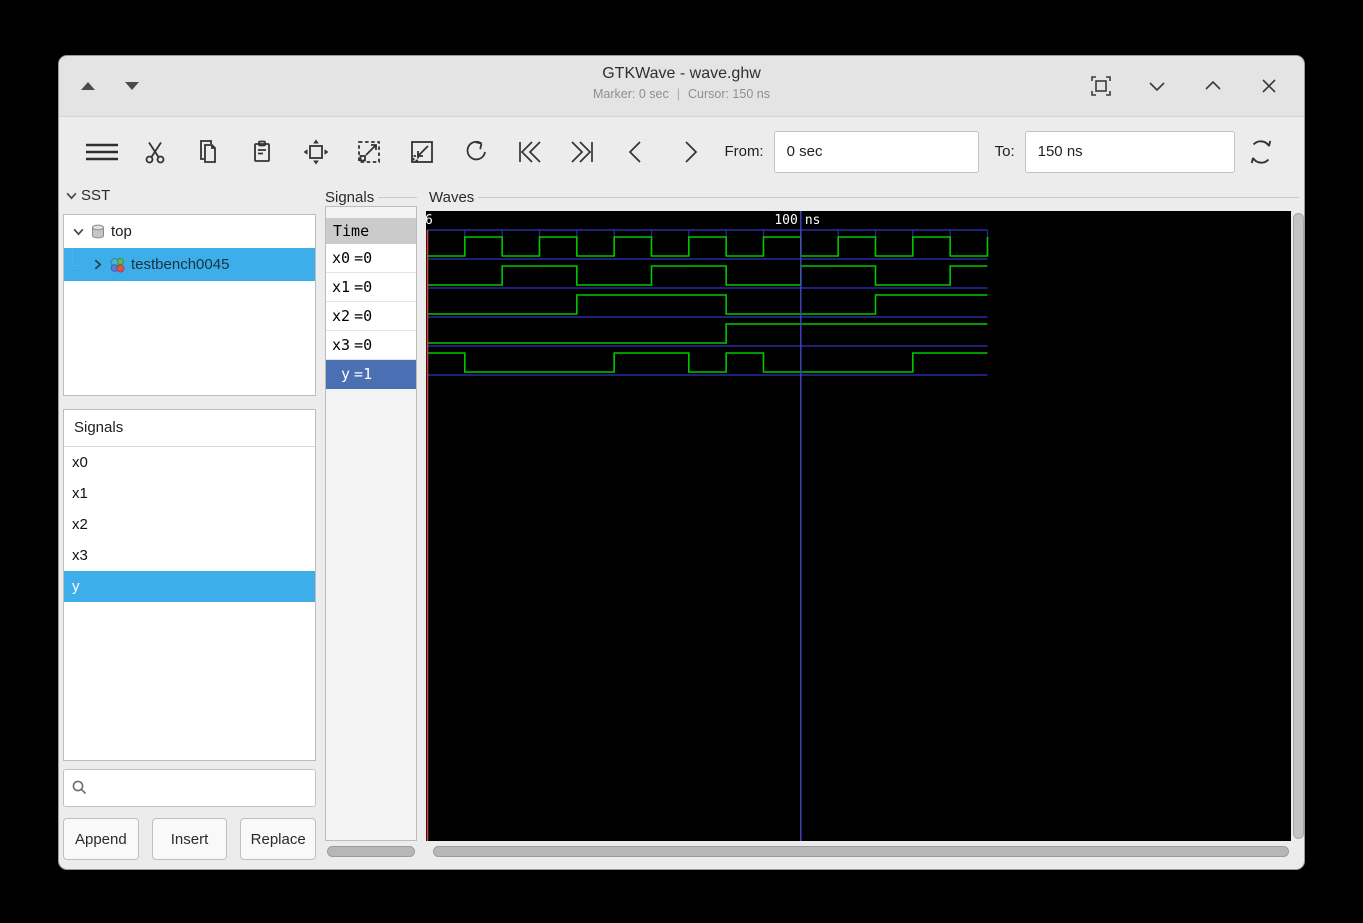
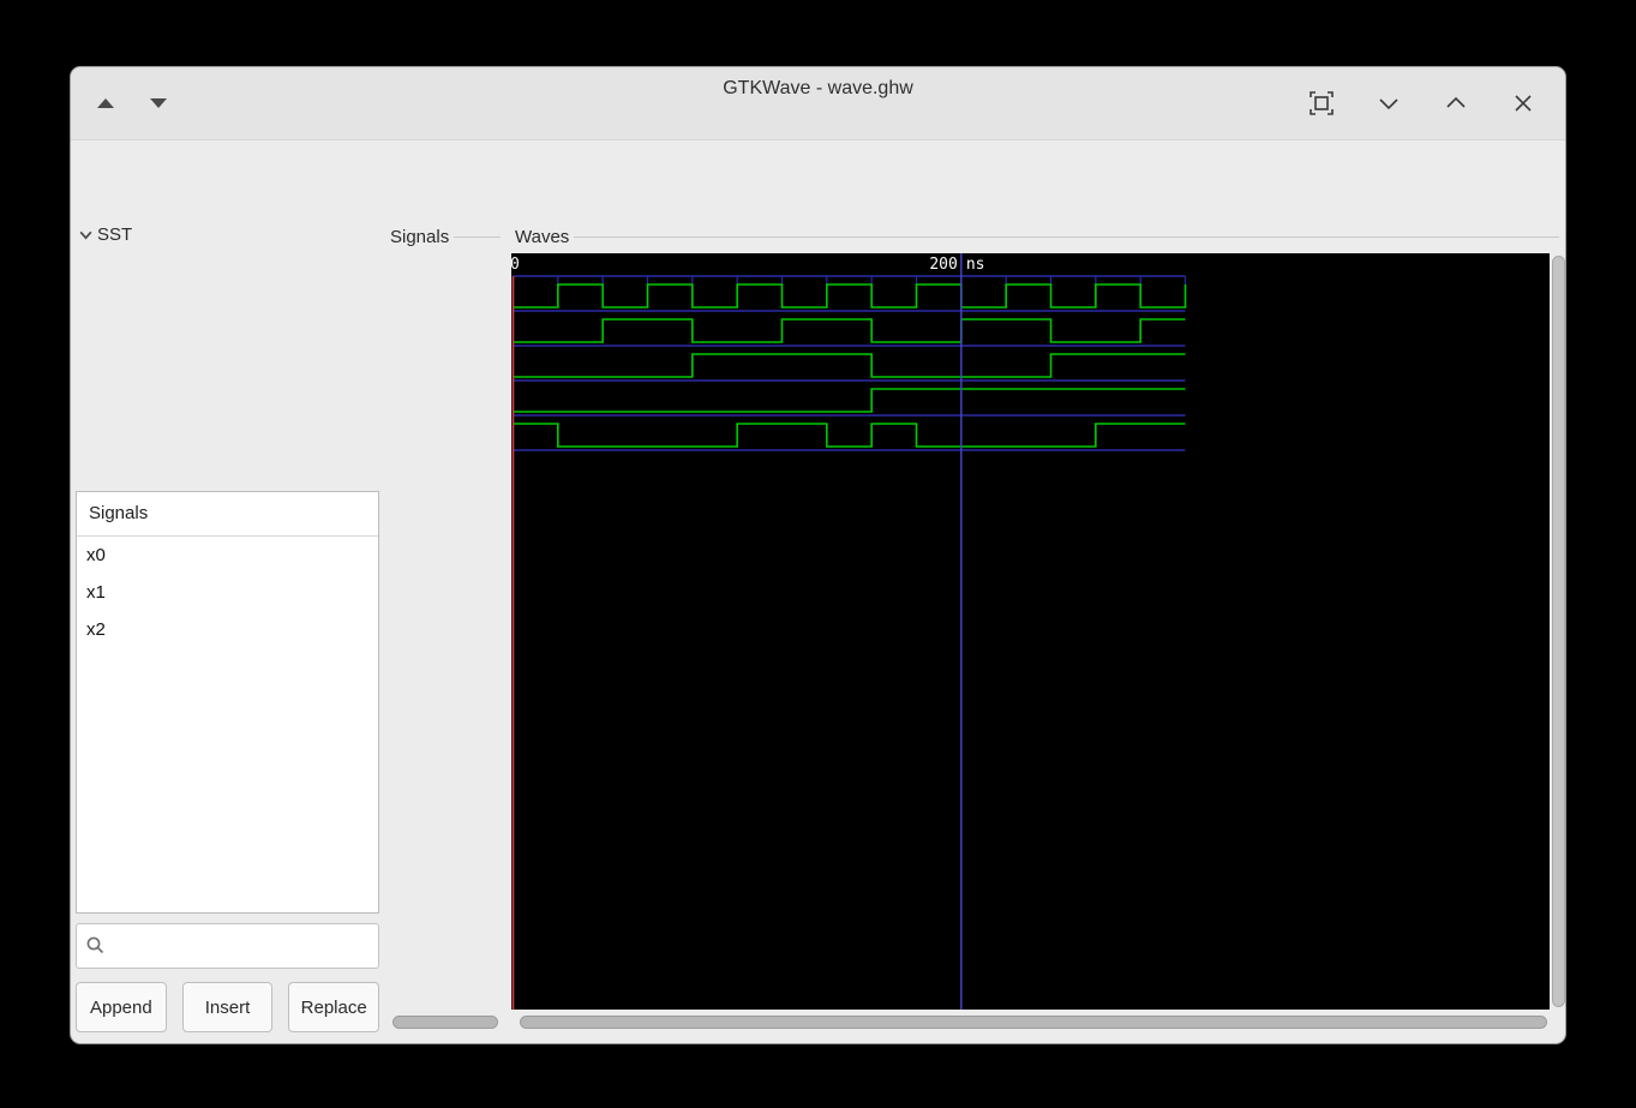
  GTKWave - wave.ghw
- Marker: 0 sec | Cursor: 150 ns
- From:
- 0 sec
- To:
- 150 ns
  SST
- top
- testbench0045
  Signals
  x0
  x1
  x2
- x3
- y
  Append
  Insert
  Replace
  Signals
- Time
- x0 =0
- x1 =0
- x2 =0
- x3 =0
- y =1
  Waves
- 6
+ 0
- 100
+ 200
  ns
